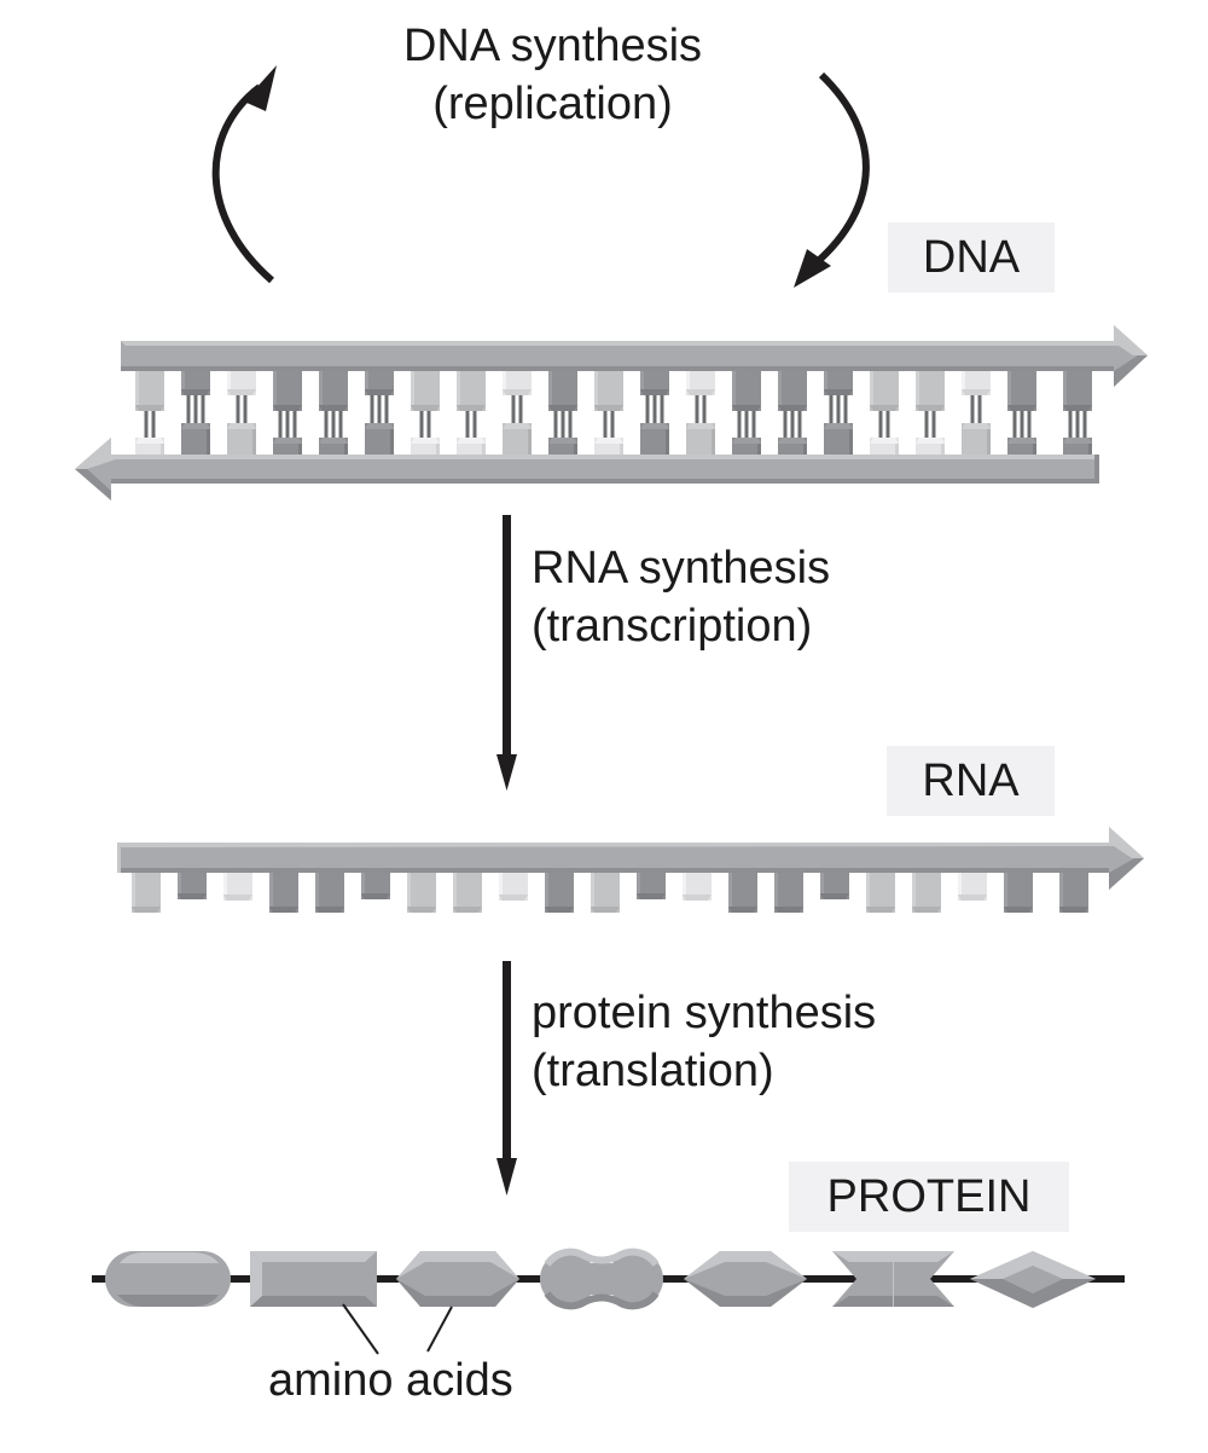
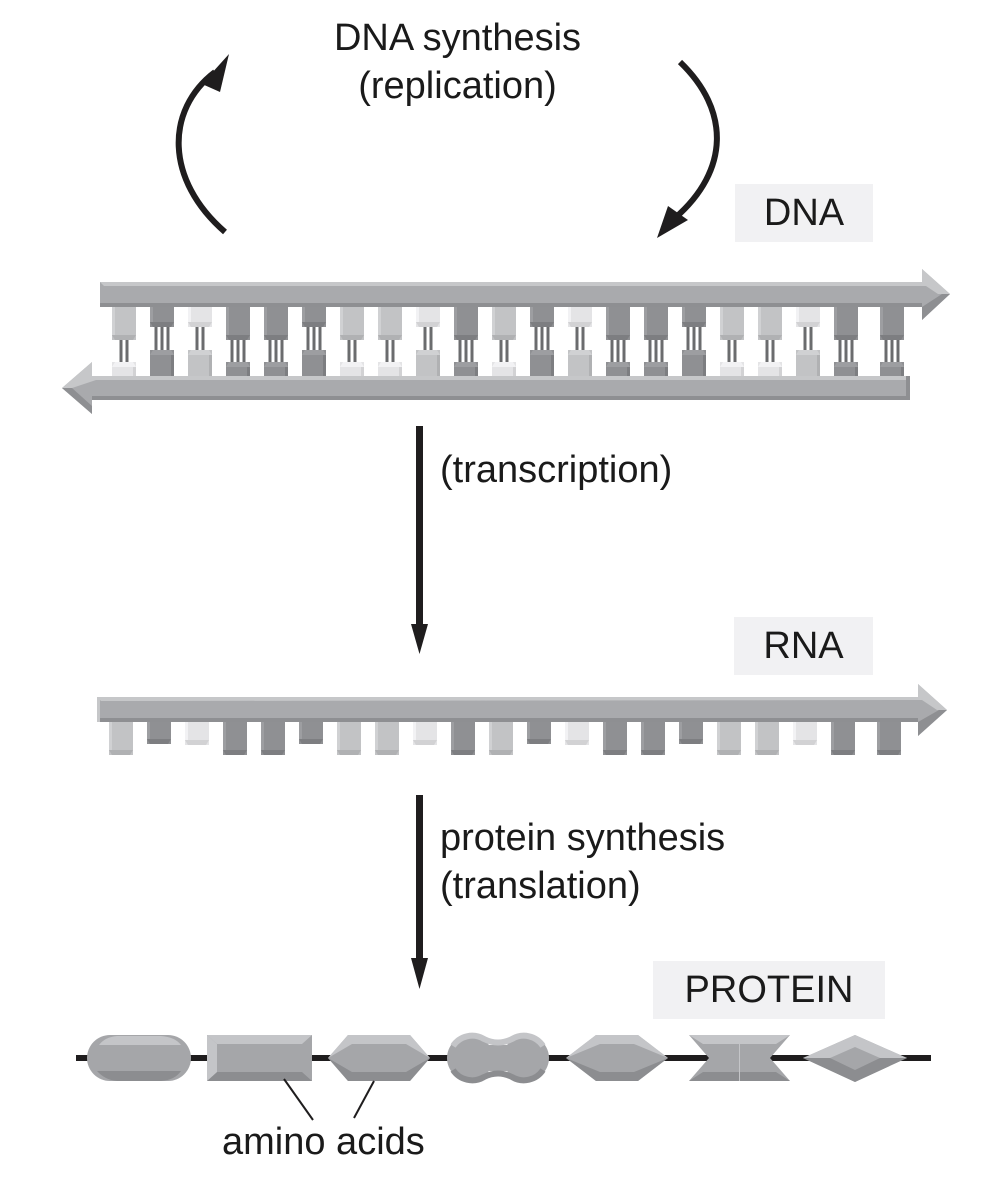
  DNA synthesis
  (replication)
  DNA
- RNA synthesis
  (transcription)
  RNA
  protein synthesis
  (translation)
  PROTEIN
  amino acids
